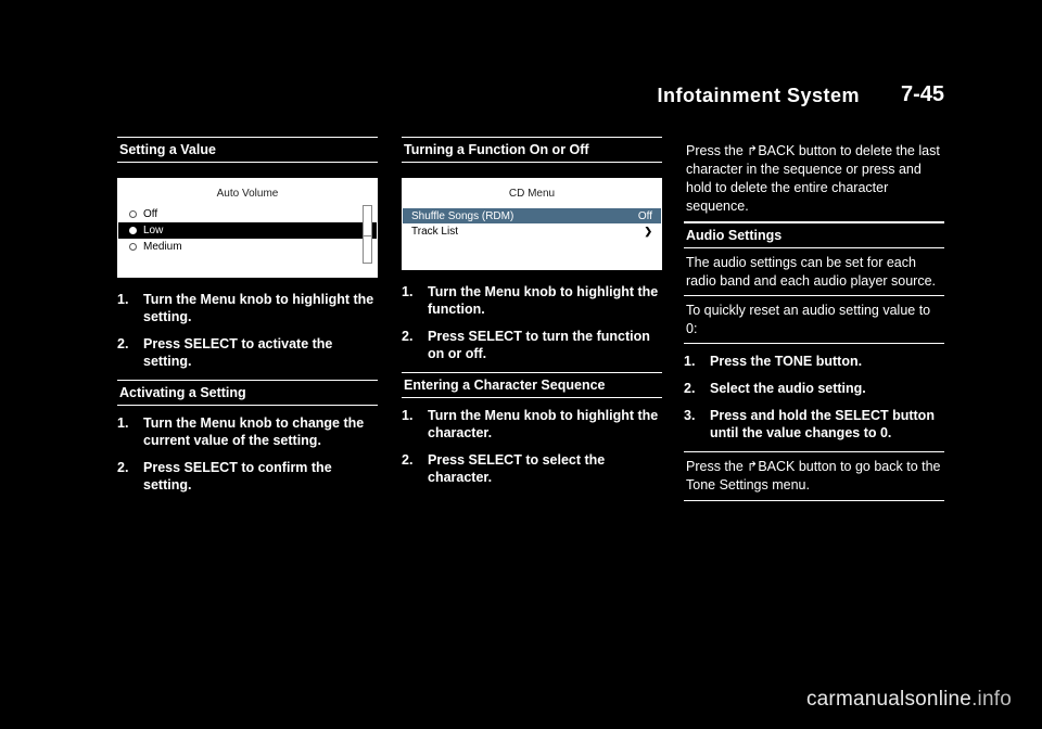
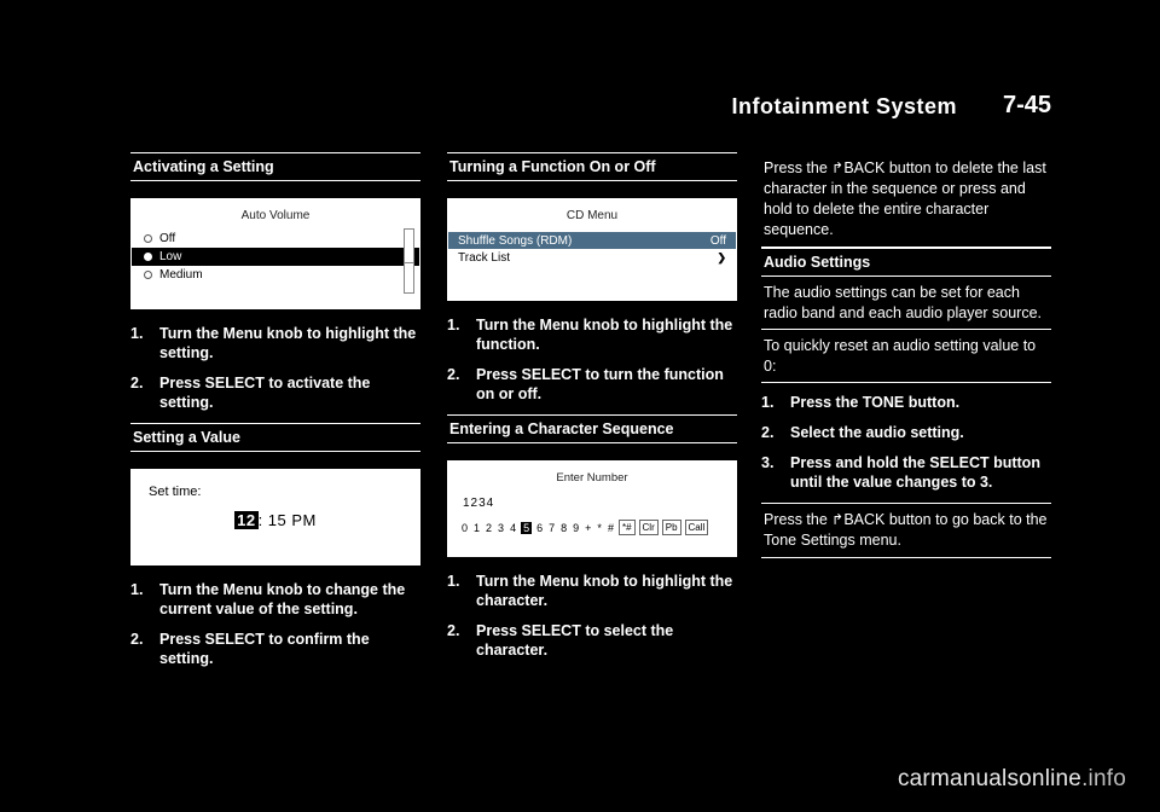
  Infotainment System
  7-45
- Setting a Value
+ Activating a Setting
  Auto Volume
  Off
  Low
  Medium
  1.
  Turn the Menu knob to highlight the setting.
  2.
  Press SELECT to activate the setting.
- Activating a Setting
+ Setting a Value
+ Set time:
+ 12 : 15 PM
  1.
  Turn the Menu knob to change the current value of the setting.
  2.
  Press SELECT to confirm the setting.
  Turning a Function On or Off
  CD Menu
  Shuffle Songs (RDM)
  Off
  Track List
  ❯
  1.
  Turn the Menu knob to highlight the function.
  2.
  Press SELECT to turn the function on or off.
  Entering a Character Sequence
+ Enter Number
+ 1234
+ 0
+ 1
+ 2
+ 3
+ 4
+ 5
+ 6
+ 7
+ 8
+ 9
+ +
+ *
+ #
+ *#
+ Clr
+ Pb
+ Call
  1.
  Turn the Menu knob to highlight the character.
  2.
  Press SELECT to select the character.
  Audio Settings
  The audio settings can be set for each radio band and each audio player source.
  To quickly reset an audio setting value to 0:
  1.
  Press the TONE button.
  2.
  Select the audio setting.
  3.
- Press and hold the SELECT button until the value changes to 0.
+ Press and hold the SELECT button until the value changes to 3.
  carmanualsonline.info
